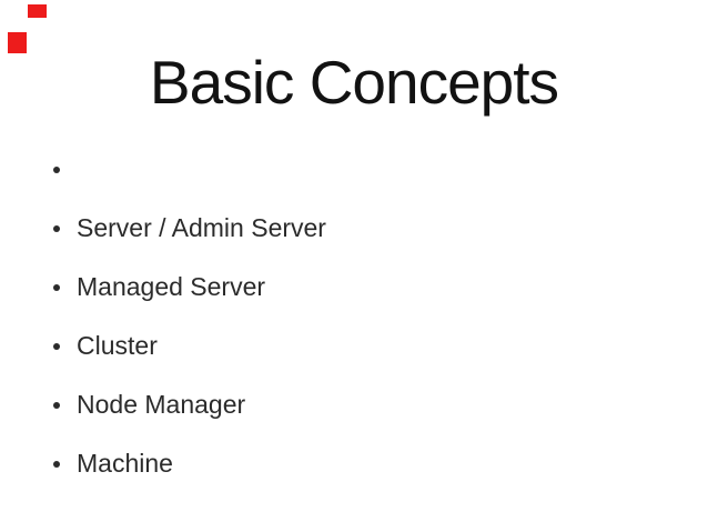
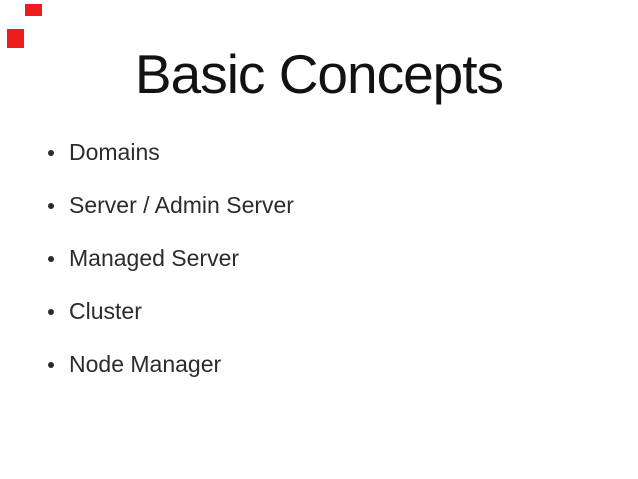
  Basic Concepts
+ Domains
  Server / Admin Server
  Managed Server
  Cluster
  Node Manager
- Machine
